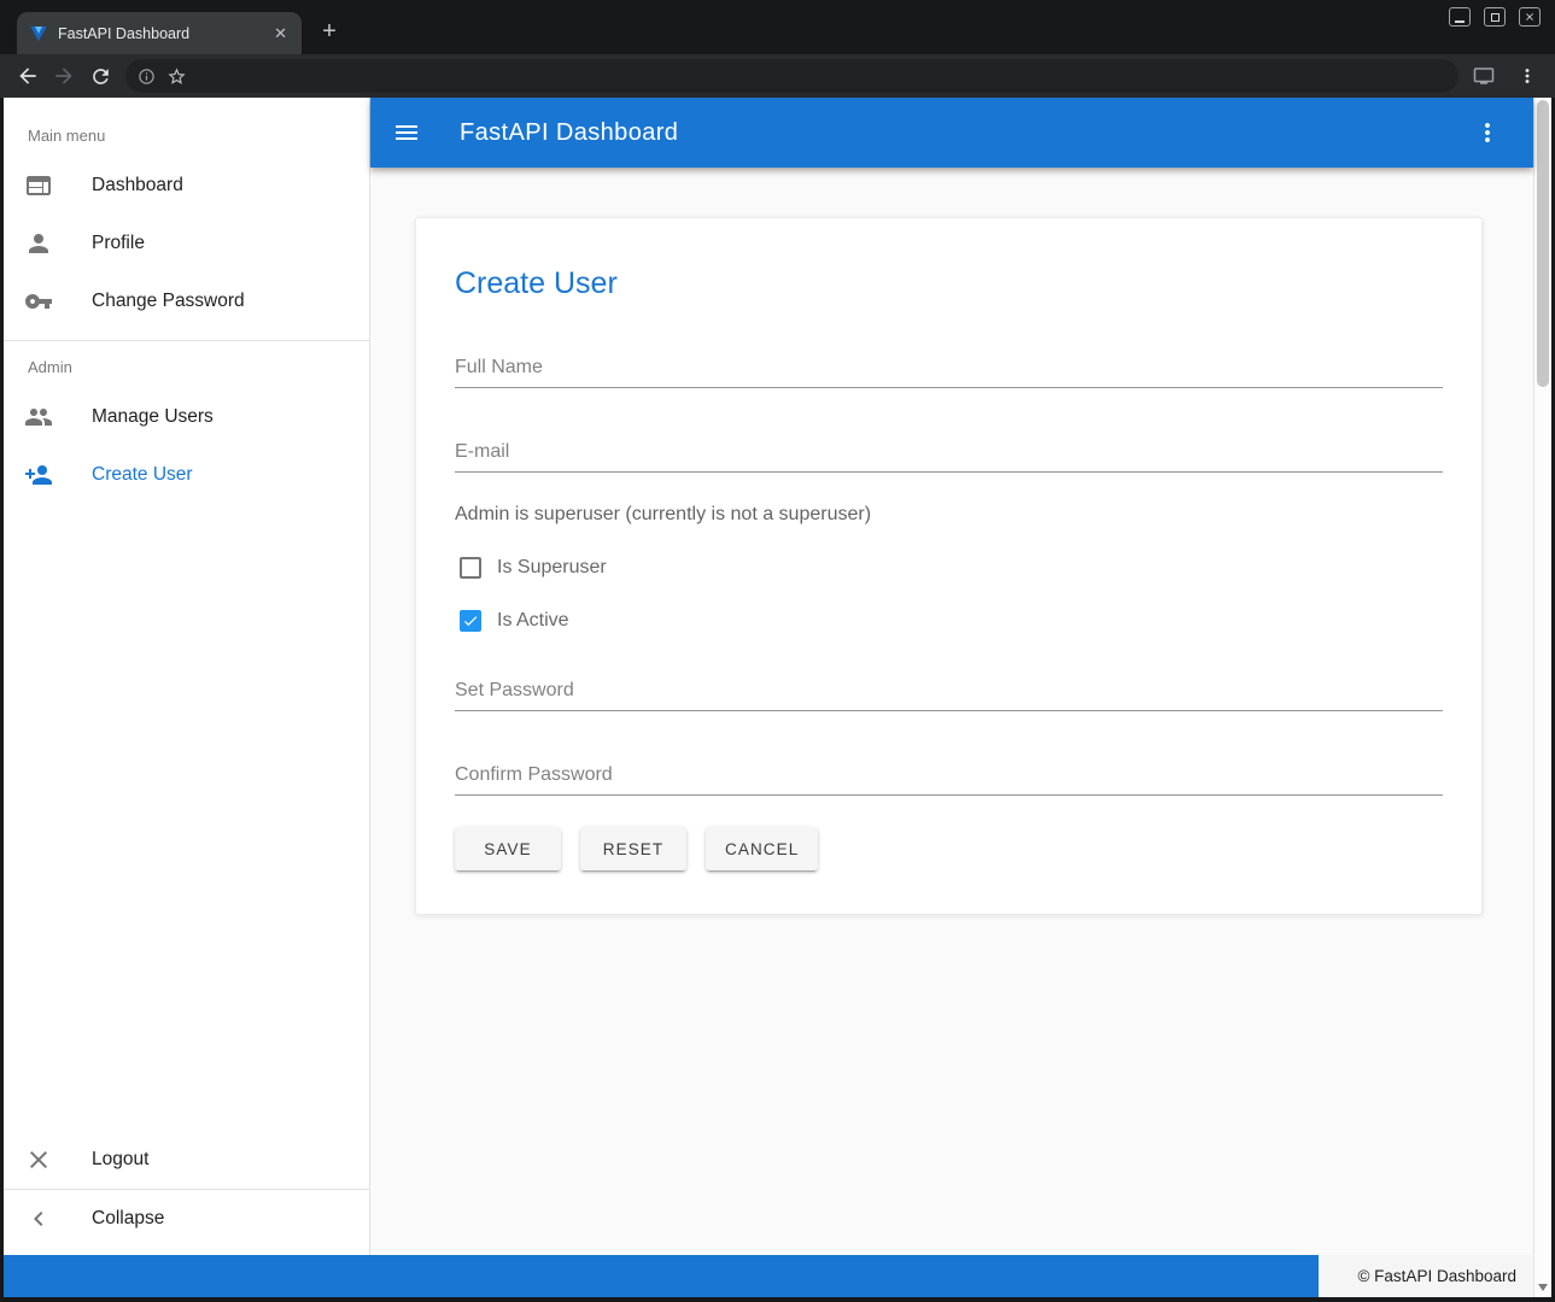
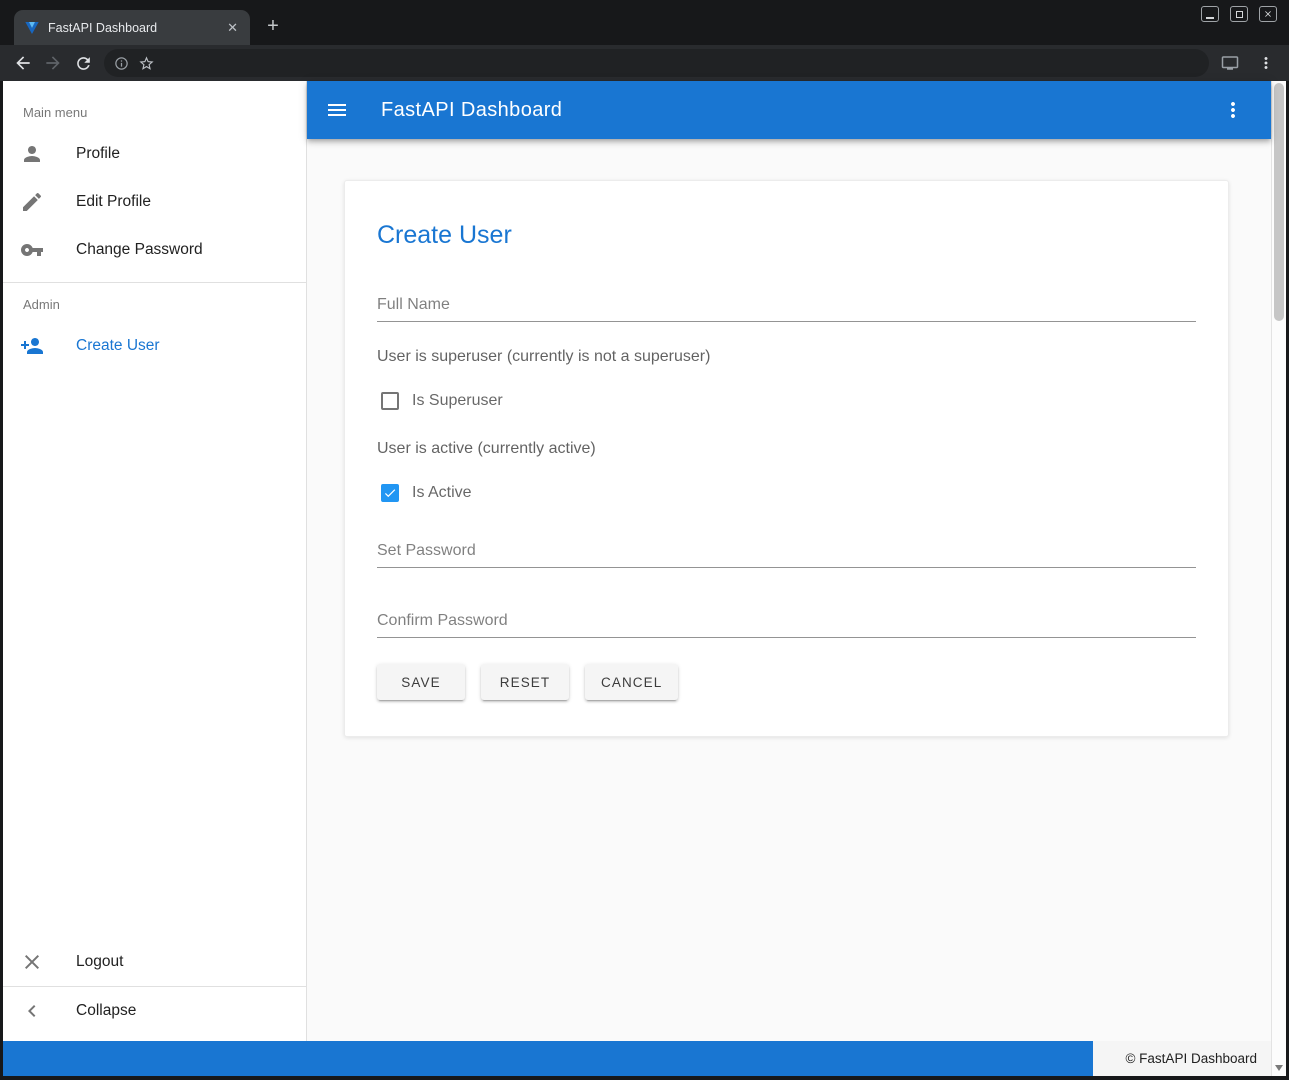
  FastAPI Dashboard
  ✕
  +
  Main menu
- Dashboard
  Profile
+ Edit Profile
  Change Password
  Admin
- Manage Users
  Create User
  Logout
  Collapse
  FastAPI Dashboard
  Create User
  Full Name
- E-mail
- Admin is superuser (currently is not a superuser)
+ User is superuser (currently is not a superuser)
  Is Superuser
+ User is active (currently active)
  Is Active
  Set Password
  Confirm Password
  SAVE
  RESET
  CANCEL
  © FastAPI Dashboard
